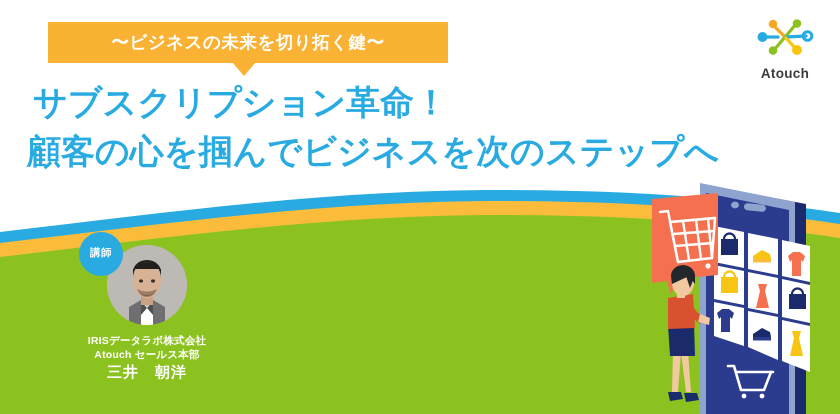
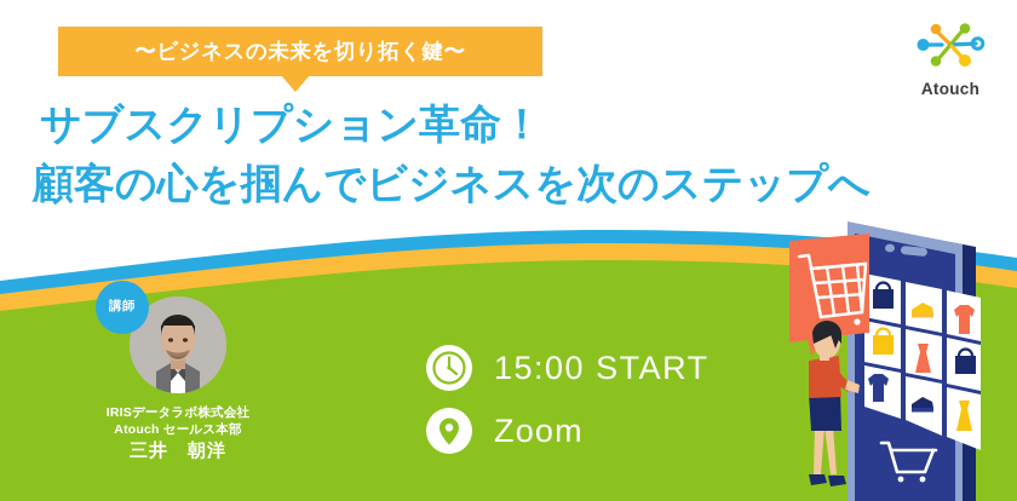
  〜ビジネスの未来を切り拓く鍵〜
  サブスクリプション革命！
  顧客の心を掴んでビジネスを次のステップへ
  Atouch
  講師
  IRISデータラボ株式会社
  Atouch セールス本部
  三井 朝洋
+ 15:00 START
+ Zoom
